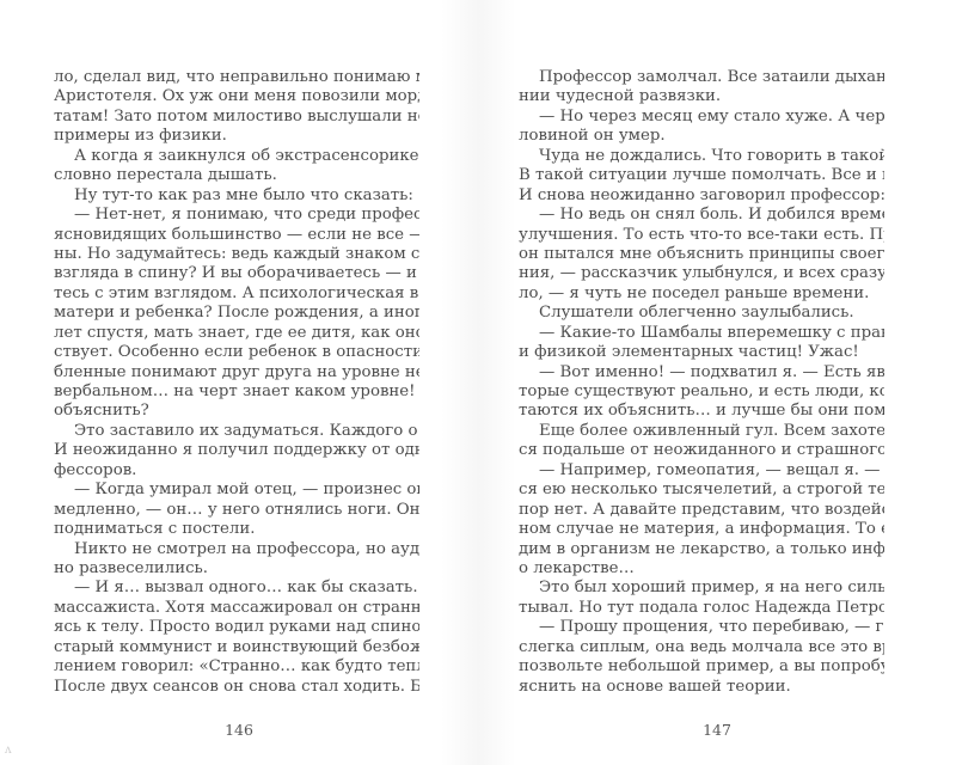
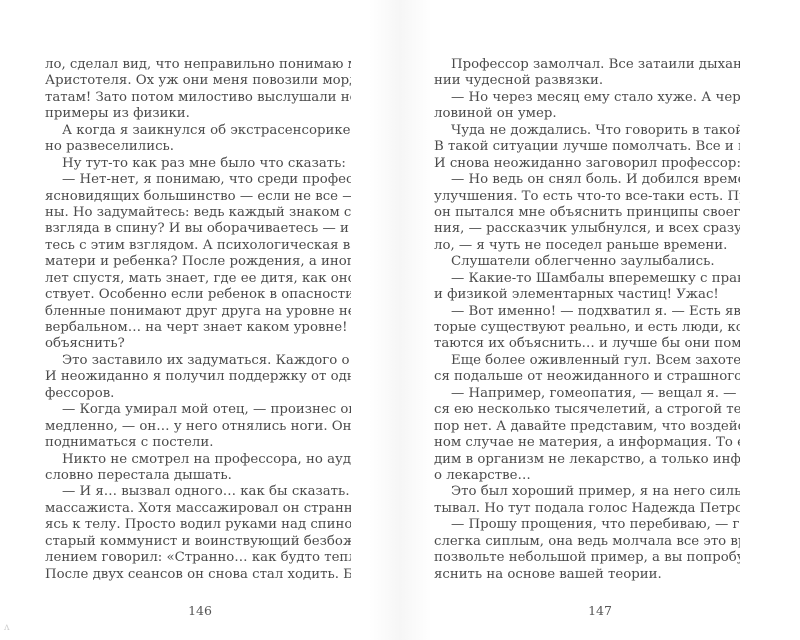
  ло, сделал вид, что неправильно понимаю
  Аристотеля. Ох уж они меня повозили мор
  татам! Зато потом милостиво выслушали н
  примеры из физики.
  А когда я заикнулся об экстрасенсорике
- словно перестала дышать.
+ но развеселились.
  Ну тут-то как раз мне было что сказать:
  — Нет-нет, я понимаю, что среди профес
  ясновидящих большинство — если не все —
  ны. Но задумайтесь: ведь каждый знаком с
  взгляда в спину? И вы оборачиваетесь — и
  тесь с этим взглядом. А психологическая в
  матери и ребенка? После рождения, а иног
  лет спустя, мать знает, где ее дитя, как он
  ствует. Особенно если ребенок в опасности
  бленные понимают друг друга на уровне н
  вербальном… на черт знает каком уровне!
  объяснить?
  Это заставило их задуматься. Каждого о
  И неожиданно я получил поддержку от од
  фессоров.
  — Когда умирал мой отец, — произнес о
  медленно, — он… у него отнялись ноги. Он
  подниматься с постели.
  Никто не смотрел на профессора, но ауд
- но развеселились.
+ словно перестала дышать.
  — И я… вызвал одного… как бы сказать
  массажиста. Хотя массажировал он странн
  ясь к телу. Просто водил руками над спино
  старый коммунист и воинствующий безбож
  лением говорил: «Странно… как будто теп
  После двух сеансов он снова стал ходить. Б
  146
  ʌ
  Профессор замолчал. Все затаили дыхан
  нии чудесной развязки.
  — Но через месяц ему стало хуже. А чер
  ловиной он умер.
  Чуда не дождались. Что говорить в такой
  В такой ситуации лучше помолчать. Все и
  И снова неожиданно заговорил профессор:
  — Но ведь он снял боль. И добился врем
  улучшения. То есть что-то все-таки есть. П
  он пытался мне объяснить принципы своег
  ния, — рассказчик улыбнулся, и всех сразу
  ло, — я чуть не поседел раньше времени.
  Слушатели облегченно заулыбались.
  — Какие-то Шамбалы вперемешку с пра
  и физикой элементарных частиц! Ужас!
  — Вот именно! — подхватил я. — Есть яв
  торые существуют реально, и есть люди, ко
  таются их объяснить… и лучше бы они пом
  Еще более оживленный гул. Всем захоте
  ся подальше от неожиданного и страшного
  — Например, гомеопатия, — вещал я. —
  ся ею несколько тысячелетий, а строгой те
  пор нет. А давайте представим, что воздей
  ном случае не материя, а информация. То
  дим в организм не лекарство, а только инф
  о лекарстве…
  Это был хороший пример, я на него силь
  тывал. Но тут подала голос Надежда Петро
  — Прошу прощения, что перебиваю, — г
  слегка сиплым, она ведь молчала все это в
  позвольте небольшой пример, а вы попроб
  яснить на основе вашей теории.
  147
